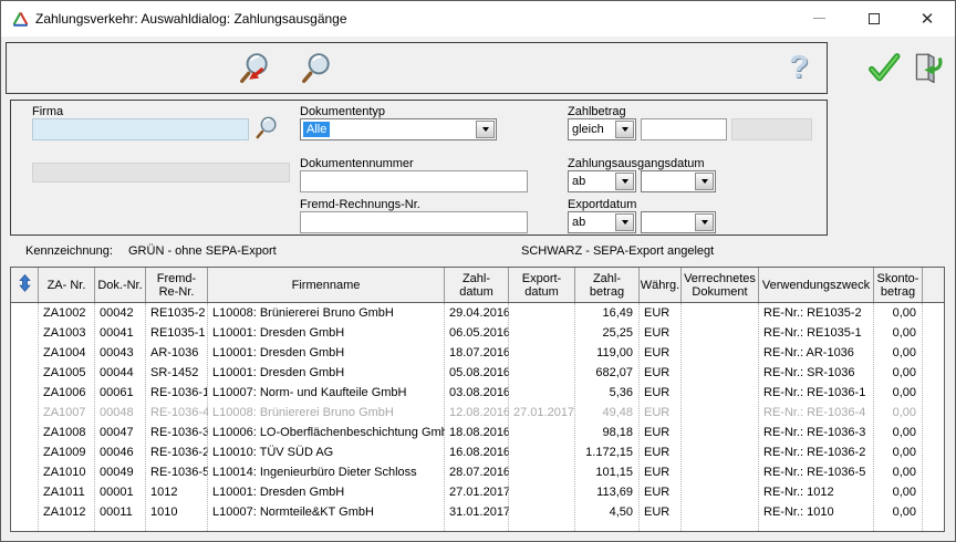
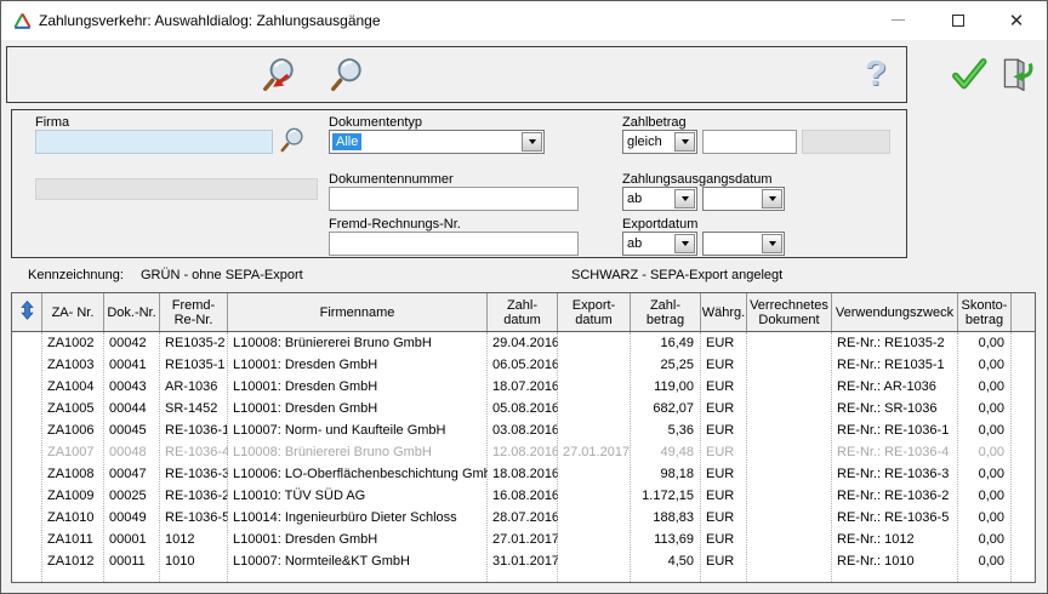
  Zahlungsverkehr: Auswahldialog: Zahlungsausgänge
  ✕
  ?
  Firma
  Dokumententyp
  Alle
  Dokumentennummer
  Fremd-Rechnungs-Nr.
  Zahlbetrag
  gleich
  Zahlungsausgangsdatum
  ab
  Exportdatum
  ab
  Kennzeichnung:
  GRÜN - ohne SEPA-Export
  SCHWARZ - SEPA-Export angelegt
  ZA- Nr.
  Dok.-Nr.
  Fremd-
  Re-Nr.
  Firmenname
  Zahl-
  datum
  Export-
  datum
  Zahl-
  betrag
  Währg.
  Verrechnetes
  Dokument
  Verwendungszweck
  Skonto-
  betrag
  ZA1002
  00042
  RE1035-2
  L10008: Brüniererei Bruno GmbH
  29.04.2016
  16,49
  EUR
  RE-Nr.: RE1035-2
  0,00
  ZA1003
  00041
  RE1035-1
  L10001: Dresden GmbH
  06.05.2016
  25,25
  EUR
  RE-Nr.: RE1035-1
  0,00
  ZA1004
  00043
  AR-1036
  L10001: Dresden GmbH
  18.07.2016
  119,00
  EUR
  RE-Nr.: AR-1036
  0,00
  ZA1005
  00044
  SR-1452
  L10001: Dresden GmbH
  05.08.2016
  682,07
  EUR
  RE-Nr.: SR-1036
  0,00
  ZA1006
- 00061
+ 00045
  RE-1036-1
  L10007: Norm- und Kaufteile GmbH
  03.08.2016
  5,36
  EUR
  RE-Nr.: RE-1036-1
  0,00
  ZA1007
  00048
  RE-1036-4
  L10008: Brüniererei Bruno GmbH
  12.08.2016
  27.01.2017
  49,48
  EUR
  RE-Nr.: RE-1036-4
  0,00
  ZA1008
  00047
  RE-1036-3
  L10006: LO-Oberflächenbeschichtung Gmb
  18.08.2016
  98,18
  EUR
  RE-Nr.: RE-1036-3
  0,00
  ZA1009
- 00046
+ 00025
  RE-1036-2
  L10010: TÜV SÜD AG
  16.08.2016
  1.172,15
  EUR
  RE-Nr.: RE-1036-2
  0,00
  ZA1010
  00049
  RE-1036-5
  L10014: Ingenieurbüro Dieter Schloss
  28.07.2016
- 101,15
+ 188,83
  EUR
  RE-Nr.: RE-1036-5
  0,00
  ZA1011
  00001
  1012
  L10001: Dresden GmbH
  27.01.2017
  113,69
  EUR
  RE-Nr.: 1012
  0,00
  ZA1012
  00011
  1010
  L10007: Normteile&KT GmbH
  31.01.2017
  4,50
  EUR
  RE-Nr.: 1010
  0,00
